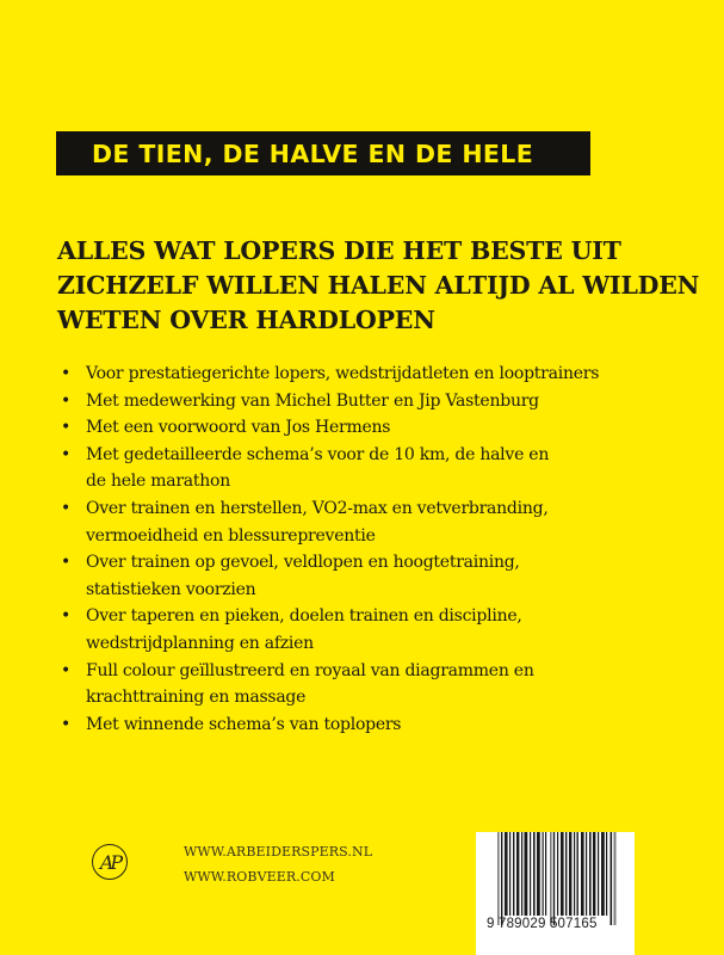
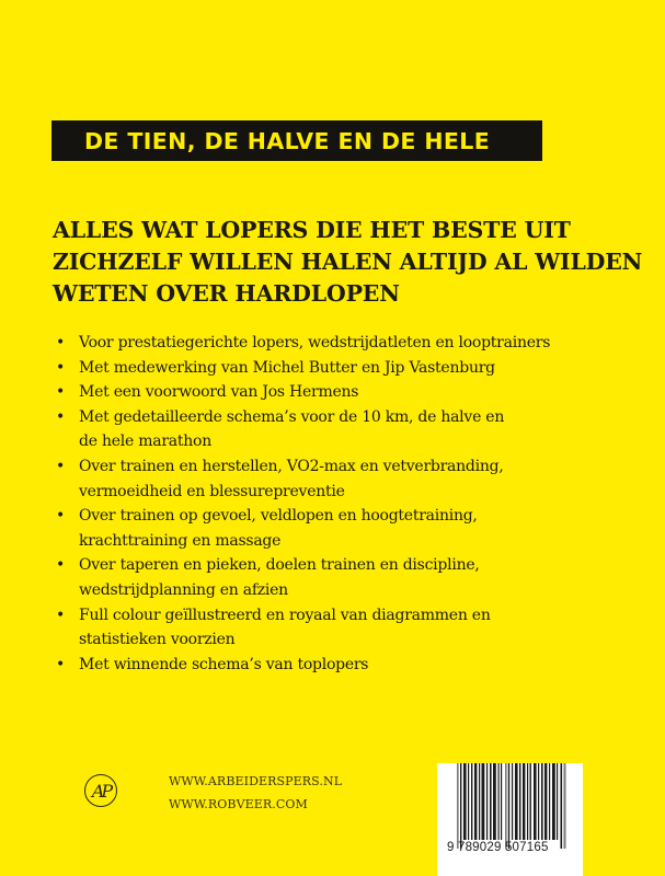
  DE TIEN, DE HALVE EN DE HELE
  ALLES WAT LOPERS DIE HET BESTE UIT
  ZICHZELF WILLEN HALEN ALTIJD AL WILDEN
  WETEN OVER HARDLOPEN
  •
  Voor prestatiegerichte lopers, wedstrijdatleten en looptrainers
  •
  Met medewerking van Michel Butter en Jip Vastenburg
  •
  Met een voorwoord van Jos Hermens
  •
  Met gedetailleerde schema’s voor de 10 km, de halve en
  de hele marathon
  •
  Over trainen en herstellen, VO2-max en vetverbranding,
  vermoeidheid en blessurepreventie
  •
  Over trainen op gevoel, veldlopen en hoogtetraining,
- statistieken voorzien
+ krachttraining en massage
  •
  Over taperen en pieken, doelen trainen en discipline,
  wedstrijdplanning en afzien
  •
  Full colour geïllustreerd en royaal van diagrammen en
- krachttraining en massage
+ statistieken voorzien
  •
  Met winnende schema’s van toplopers
  AP
  WWW.ARBEIDERSPERS.NL
  WWW.ROBVEER.COM
  9 789029 507165
